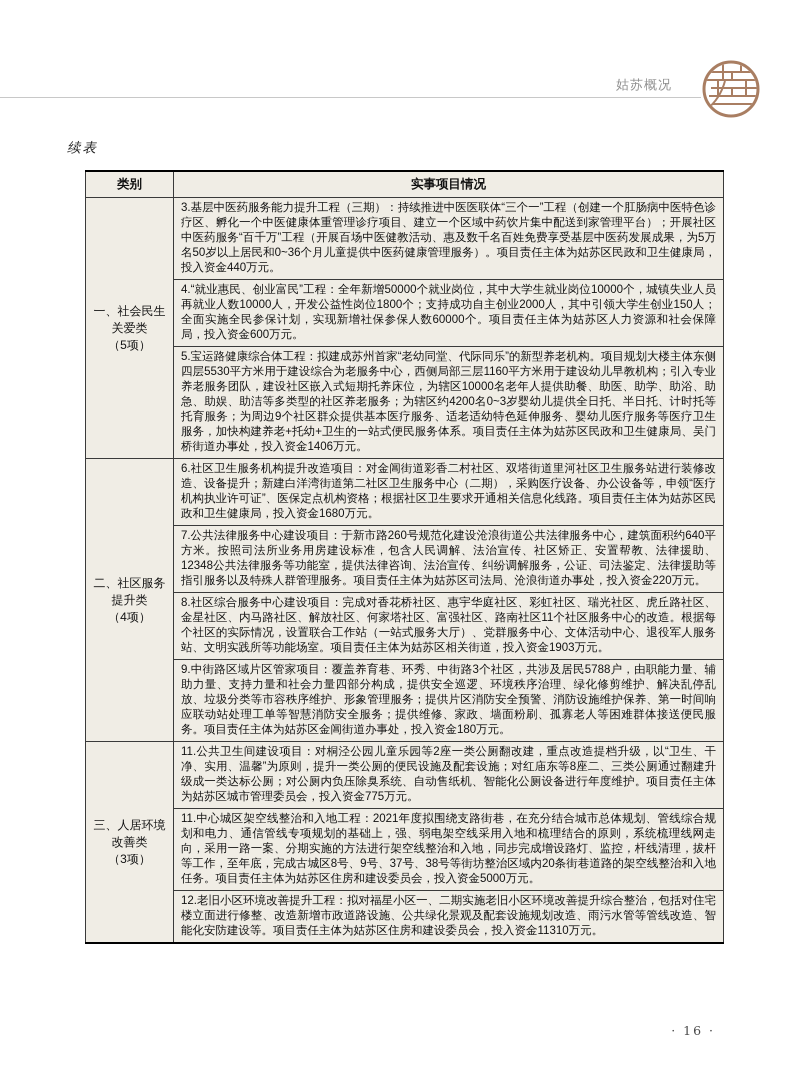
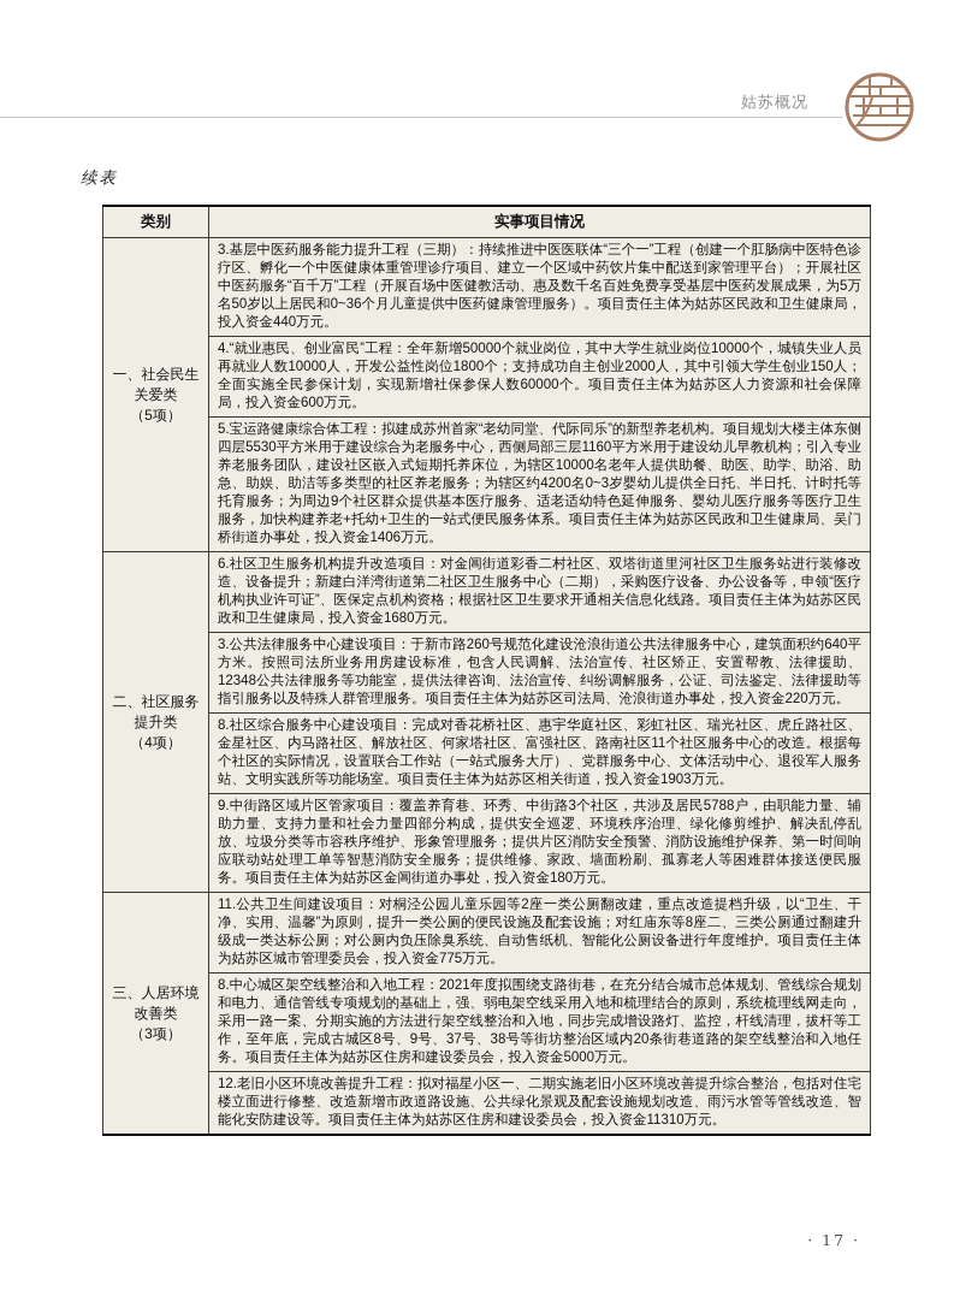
  姑苏概况
  续表
  类别	实事项目情况
  一、社会民生关爱类（5项）	3.基层中医药服务能力提升工程（三期）：持续推进中医医联体“三个一”工程（创建一个肛肠病中医特色诊疗区、孵化一个中医健康体重管理诊疗项目、建立一个区域中药饮片集中配送到家管理平台）；开展社区中医药服务“百千万”工程（开展百场中医健教活动、惠及数千名百姓免费享受基层中医药发展成果，为5万名50岁以上居民和0~36个月儿童提供中医药健康管理服务）。项目责任主体为姑苏区民政和卫生健康局，投入资金440万元。
  4.“就业惠民、创业富民”工程：全年新增50000个就业岗位，其中大学生就业岗位10000个，城镇失业人员再就业人数10000人，开发公益性岗位1800个；支持成功自主创业2000人，其中引领大学生创业150人；全面实施全民参保计划，实现新增社保参保人数60000个。项目责任主体为姑苏区人力资源和社会保障局，投入资金600万元。
  5.宝运路健康综合体工程：拟建成苏州首家“老幼同堂、代际同乐”的新型养老机构。项目规划大楼主体东侧四层5530平方米用于建设综合为老服务中心，西侧局部三层1160平方米用于建设幼儿早教机构；引入专业养老服务团队，建设社区嵌入式短期托养床位，为辖区10000名老年人提供助餐、助医、助学、助浴、助急、助娱、助洁等多类型的社区养老服务；为辖区约4200名0~3岁婴幼儿提供全日托、半日托、计时托等托育服务；为周边9个社区群众提供基本医疗服务、适老适幼特色延伸服务、婴幼儿医疗服务等医疗卫生服务，加快构建养老+托幼+卫生的一站式便民服务体系。项目责任主体为姑苏区民政和卫生健康局、吴门桥街道办事处，投入资金1406万元。
  二、社区服务提升类（4项）	6.社区卫生服务机构提升改造项目：对金阊街道彩香二村社区、双塔街道里河社区卫生服务站进行装修改造、设备提升；新建白洋湾街道第二社区卫生服务中心（二期），采购医疗设备、办公设备等，申领“医疗机构执业许可证”、医保定点机构资格；根据社区卫生要求开通相关信息化线路。项目责任主体为姑苏区民政和卫生健康局，投入资金1680万元。
- 7.公共法律服务中心建设项目：于新市路260号规范化建设沧浪街道公共法律服务中心，建筑面积约640平方米。按照司法所业务用房建设标准，包含人民调解、法治宣传、社区矫正、安置帮教、法律援助、12348公共法律服务等功能室，提供法律咨询、法治宣传、纠纷调解服务，公证、司法鉴定、法律援助等指引服务以及特殊人群管理服务。项目责任主体为姑苏区司法局、沧浪街道办事处，投入资金220万元。
+ 3.公共法律服务中心建设项目：于新市路260号规范化建设沧浪街道公共法律服务中心，建筑面积约640平方米。按照司法所业务用房建设标准，包含人民调解、法治宣传、社区矫正、安置帮教、法律援助、12348公共法律服务等功能室，提供法律咨询、法治宣传、纠纷调解服务，公证、司法鉴定、法律援助等指引服务以及特殊人群管理服务。项目责任主体为姑苏区司法局、沧浪街道办事处，投入资金220万元。
  8.社区综合服务中心建设项目：完成对香花桥社区、惠宇华庭社区、彩虹社区、瑞光社区、虎丘路社区、金星社区、内马路社区、解放社区、何家塔社区、富强社区、路南社区11个社区服务中心的改造。根据每个社区的实际情况，设置联合工作站（一站式服务大厅）、党群服务中心、文体活动中心、退役军人服务站、文明实践所等功能场室。项目责任主体为姑苏区相关街道，投入资金1903万元。
  9.中街路区域片区管家项目：覆盖养育巷、环秀、中街路3个社区，共涉及居民5788户，由职能力量、辅助力量、支持力量和社会力量四部分构成，提供安全巡逻、环境秩序治理、绿化修剪维护、解决乱停乱放、垃圾分类等市容秩序维护、形象管理服务；提供片区消防安全预警、消防设施维护保养、第一时间响应联动站处理工单等智慧消防安全服务；提供维修、家政、墙面粉刷、孤寡老人等困难群体接送便民服务。项目责任主体为姑苏区金阊街道办事处，投入资金180万元。
  三、人居环境改善类（3项）	11.公共卫生间建设项目：对桐泾公园儿童乐园等2座一类公厕翻改建，重点改造提档升级，以“卫生、干净、实用、温馨”为原则，提升一类公厕的便民设施及配套设施；对红庙东等8座二、三类公厕通过翻建升级成一类达标公厕；对公厕内负压除臭系统、自动售纸机、智能化公厕设备进行年度维护。项目责任主体为姑苏区城市管理委员会，投入资金775万元。
- 11.中心城区架空线整治和入地工程：2021年度拟围绕支路街巷，在充分结合城市总体规划、管线综合规划和电力、通信管线专项规划的基础上，强、弱电架空线采用入地和梳理结合的原则，系统梳理线网走向，采用一路一案、分期实施的方法进行架空线整治和入地，同步完成增设路灯、监控，杆线清理，拔杆等工作，至年底，完成古城区8号、9号、37号、38号等街坊整治区域内20条街巷道路的架空线整治和入地任务。项目责任主体为姑苏区住房和建设委员会，投入资金5000万元。
+ 8.中心城区架空线整治和入地工程：2021年度拟围绕支路街巷，在充分结合城市总体规划、管线综合规划和电力、通信管线专项规划的基础上，强、弱电架空线采用入地和梳理结合的原则，系统梳理线网走向，采用一路一案、分期实施的方法进行架空线整治和入地，同步完成增设路灯、监控，杆线清理，拔杆等工作，至年底，完成古城区8号、9号、37号、38号等街坊整治区域内20条街巷道路的架空线整治和入地任务。项目责任主体为姑苏区住房和建设委员会，投入资金5000万元。
  12.老旧小区环境改善提升工程：拟对福星小区一、二期实施老旧小区环境改善提升综合整治，包括对住宅楼立面进行修整、改造新增市政道路设施、公共绿化景观及配套设施规划改造、雨污水管等管线改造、智能化安防建设等。项目责任主体为姑苏区住房和建设委员会，投入资金11310万元。
- · 16 ·
+ · 17 ·
